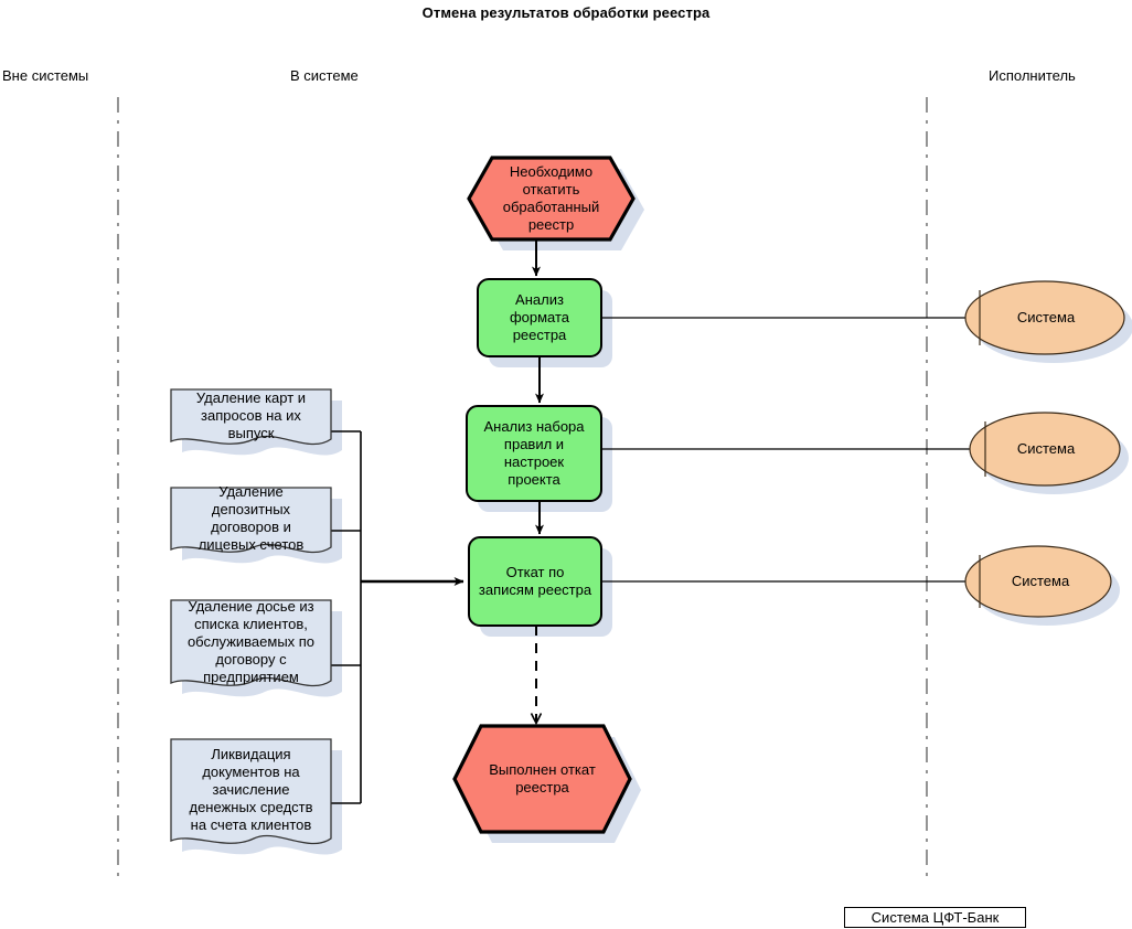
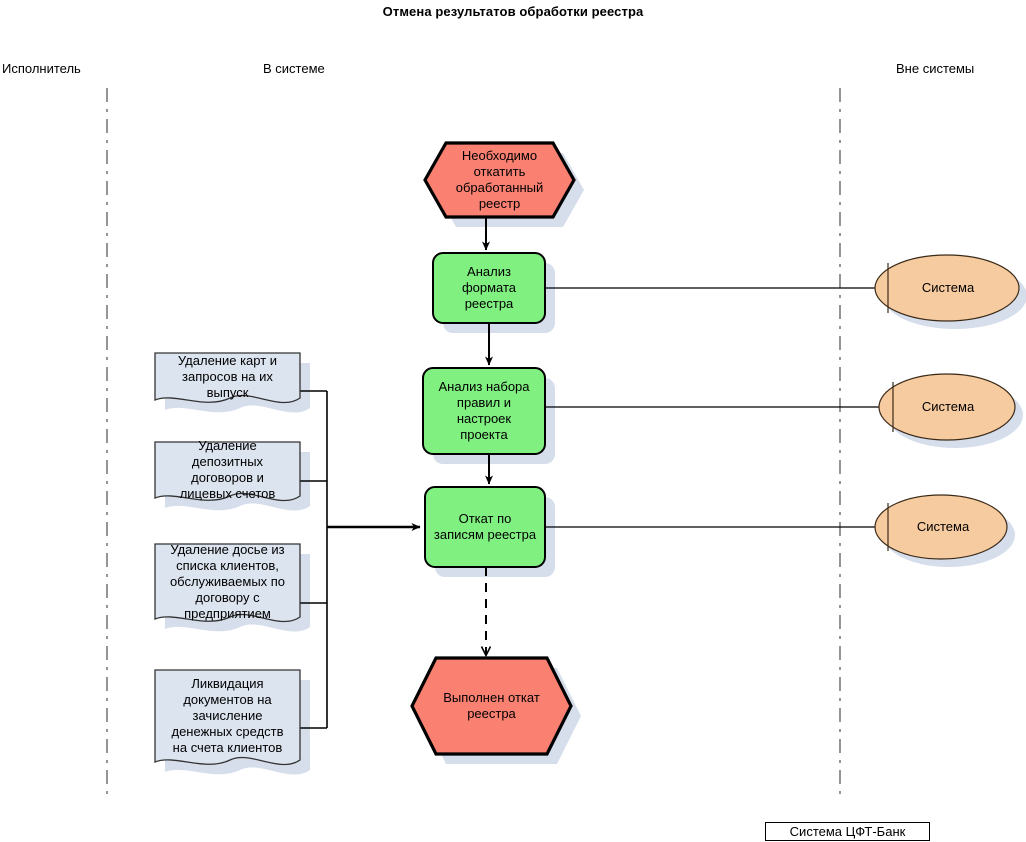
  Отмена результатов обработки реестра
- Вне системы
+ Исполнитель
  В системе
- Исполнитель
+ Вне системы
  Необходимо
  откатить
  обработанный
  реестр
  Анализ
  формата
  реестра
  Анализ набора
  правил и
  настроек
  проекта
  Откат по
  записям реестра
  Выполнен откат
  реестра
  Удаление карт и
  запросов на их
  выпуск
  Удаление
  депозитных
  договоров и
  лицевых счетов
  Удаление досье из
  списка клиентов,
  обслуживаемых по
  договору с
  предприятием
  Ликвидация
  документов на
  зачисление
  денежных средств
  на счета клиентов
  Система
  Система
  Система
  Система ЦФТ-Банк
